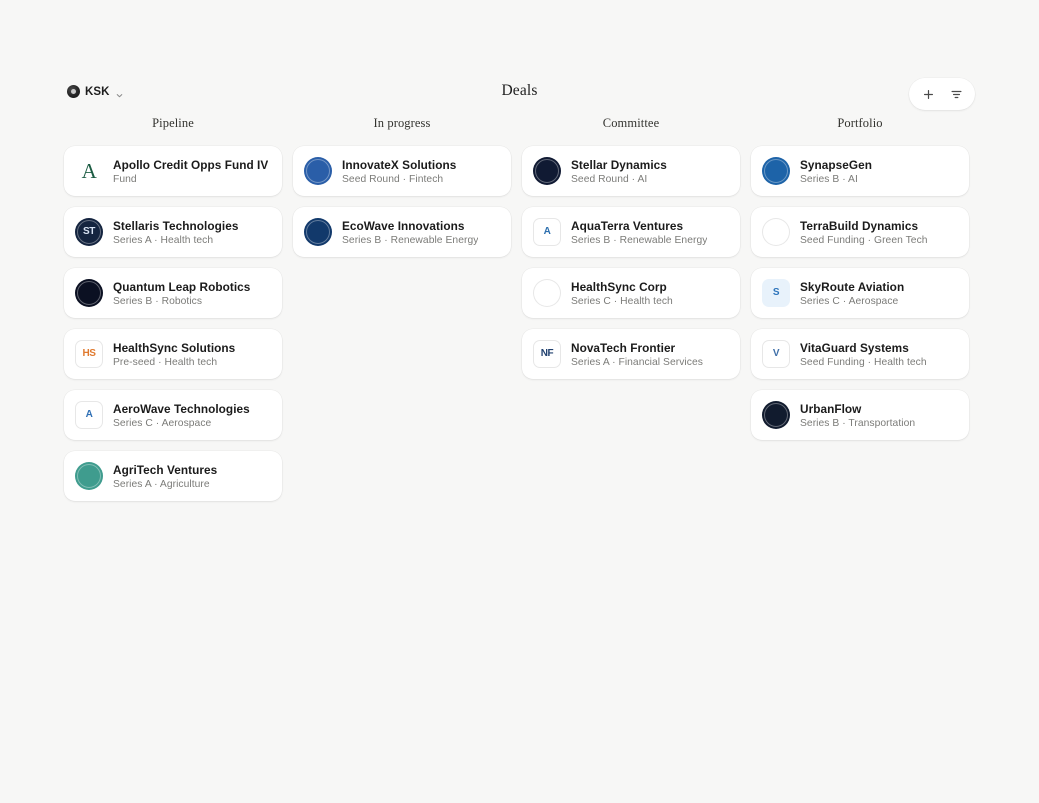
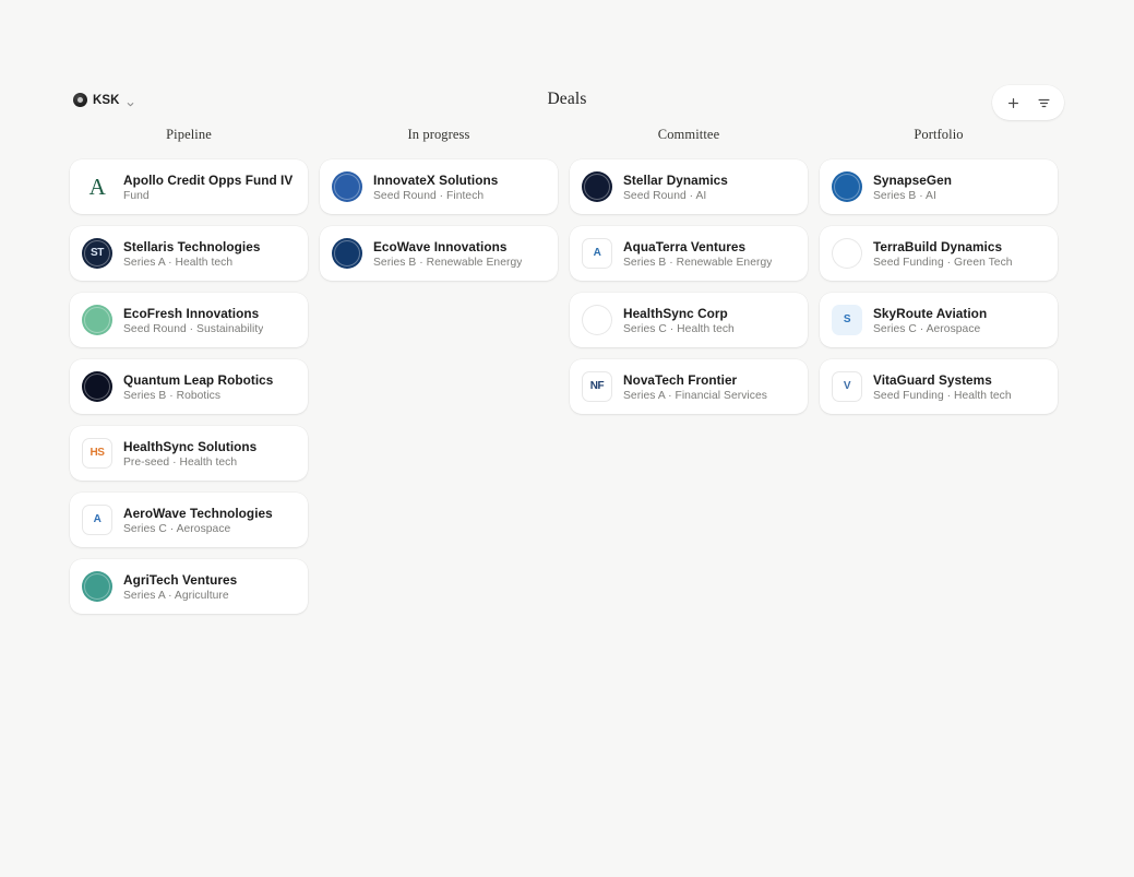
  KSK
  Deals
  Pipeline
  A
  Apollo Credit Opps Fund IV
  Fund
  ST
  Stellaris Technologies
  Series A · Health tech
+ EcoFresh Innovations
+ Seed Round · Sustainability
  Quantum Leap Robotics
  Series B · Robotics
  HS
  HealthSync Solutions
  Pre-seed · Health tech
  A
  AeroWave Technologies
  Series C · Aerospace
  AgriTech Ventures
  Series A · Agriculture
  In progress
  InnovateX Solutions
  Seed Round · Fintech
  EcoWave Innovations
  Series B · Renewable Energy
  Committee
  Stellar Dynamics
  Seed Round · AI
  A
  AquaTerra Ventures
  Series B · Renewable Energy
  HealthSync Corp
  Series C · Health tech
  NF
  NovaTech Frontier
  Series A · Financial Services
  Portfolio
  SynapseGen
  Series B · AI
  TerraBuild Dynamics
  Seed Funding · Green Tech
  S
  SkyRoute Aviation
  Series C · Aerospace
  V
  VitaGuard Systems
  Seed Funding · Health tech
- UrbanFlow
- Series B · Transportation
